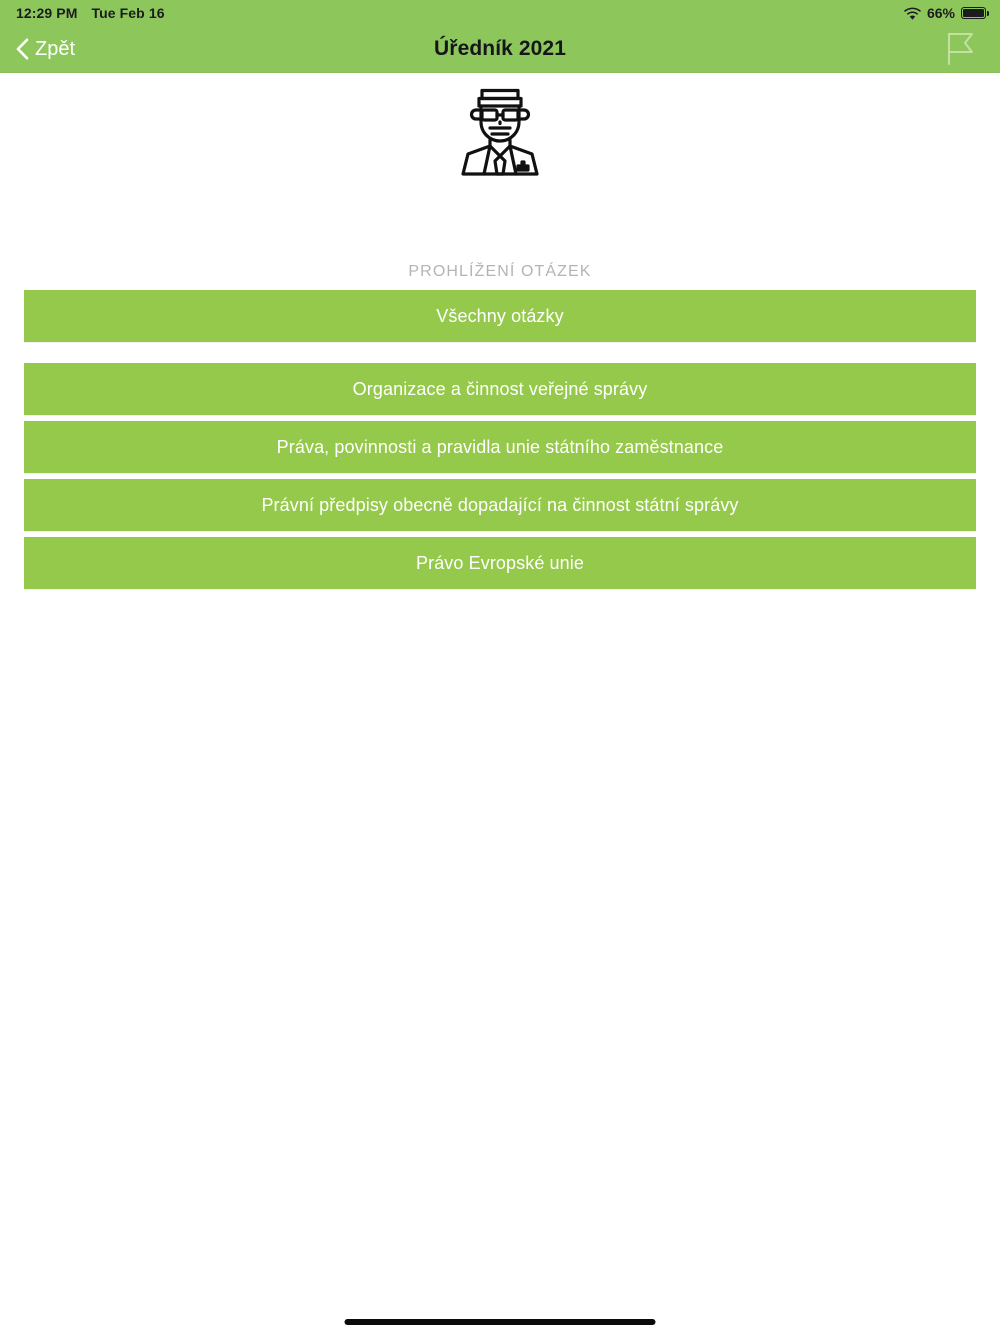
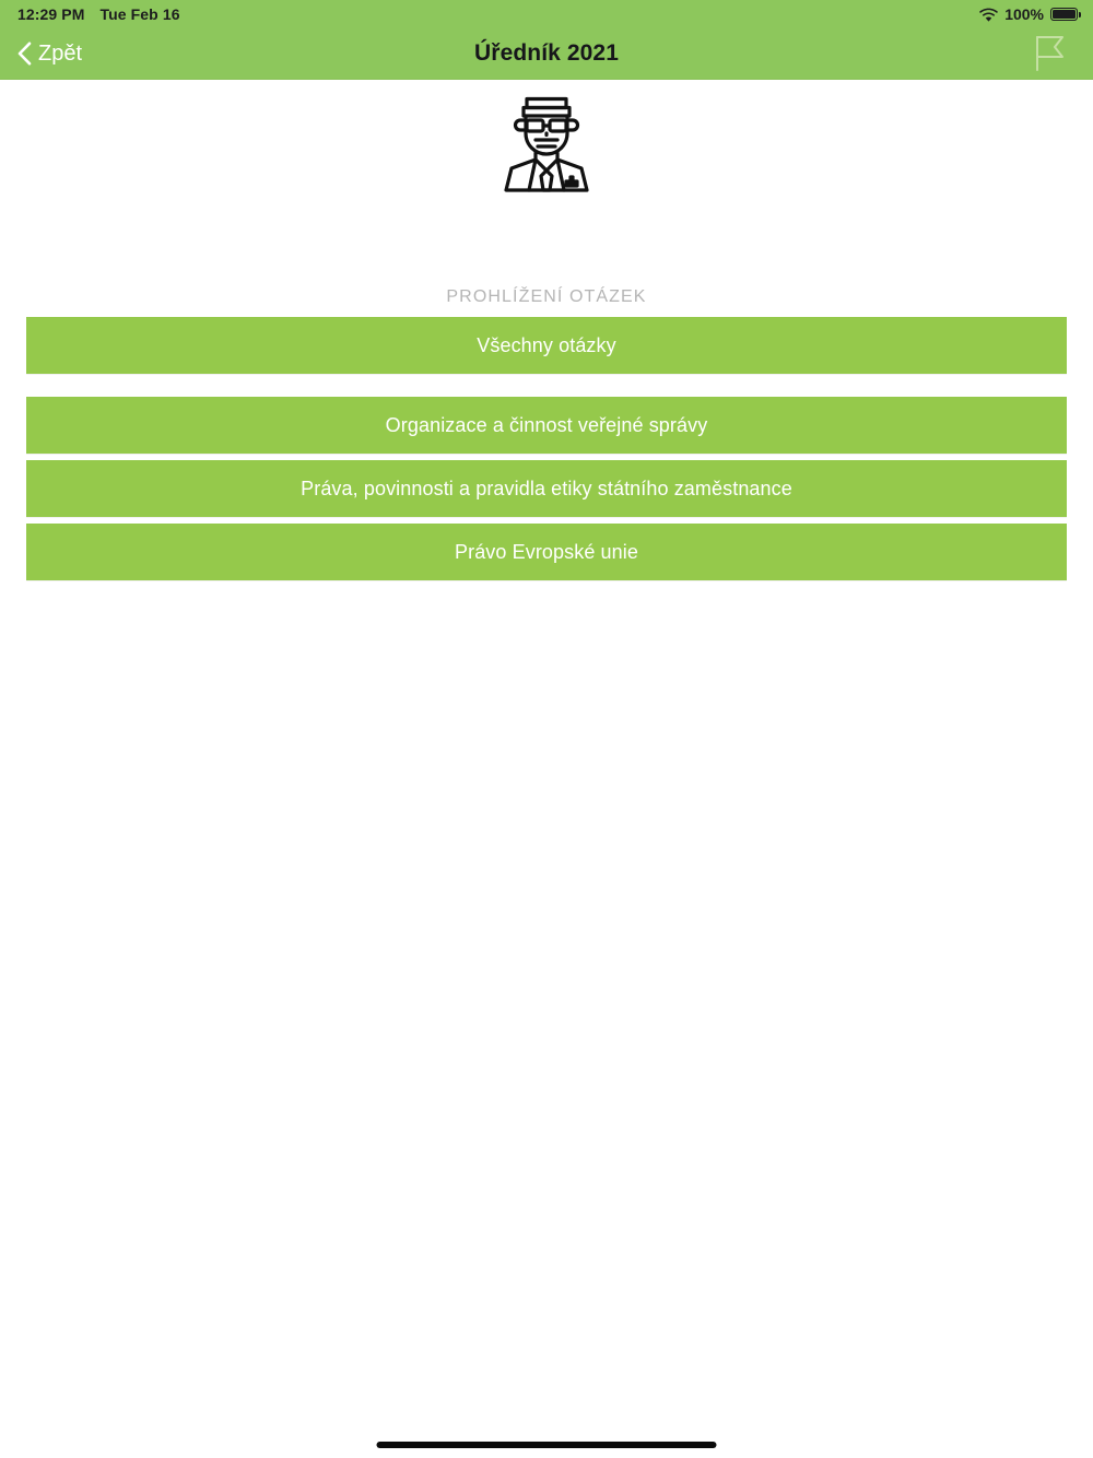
  12:29 PM
  Tue Feb 16
- 66%
+ 100%
  Zpět
  Úředník 2021
  PROHLÍŽENÍ OTÁZEK
  Všechny otázky
  Organizace a činnost veřejné správy
- Práva, povinnosti a pravidla unie státního zaměstnance
+ Práva, povinnosti a pravidla etiky státního zaměstnance
- Právní předpisy obecně dopadající na činnost státní správy
  Právo Evropské unie
